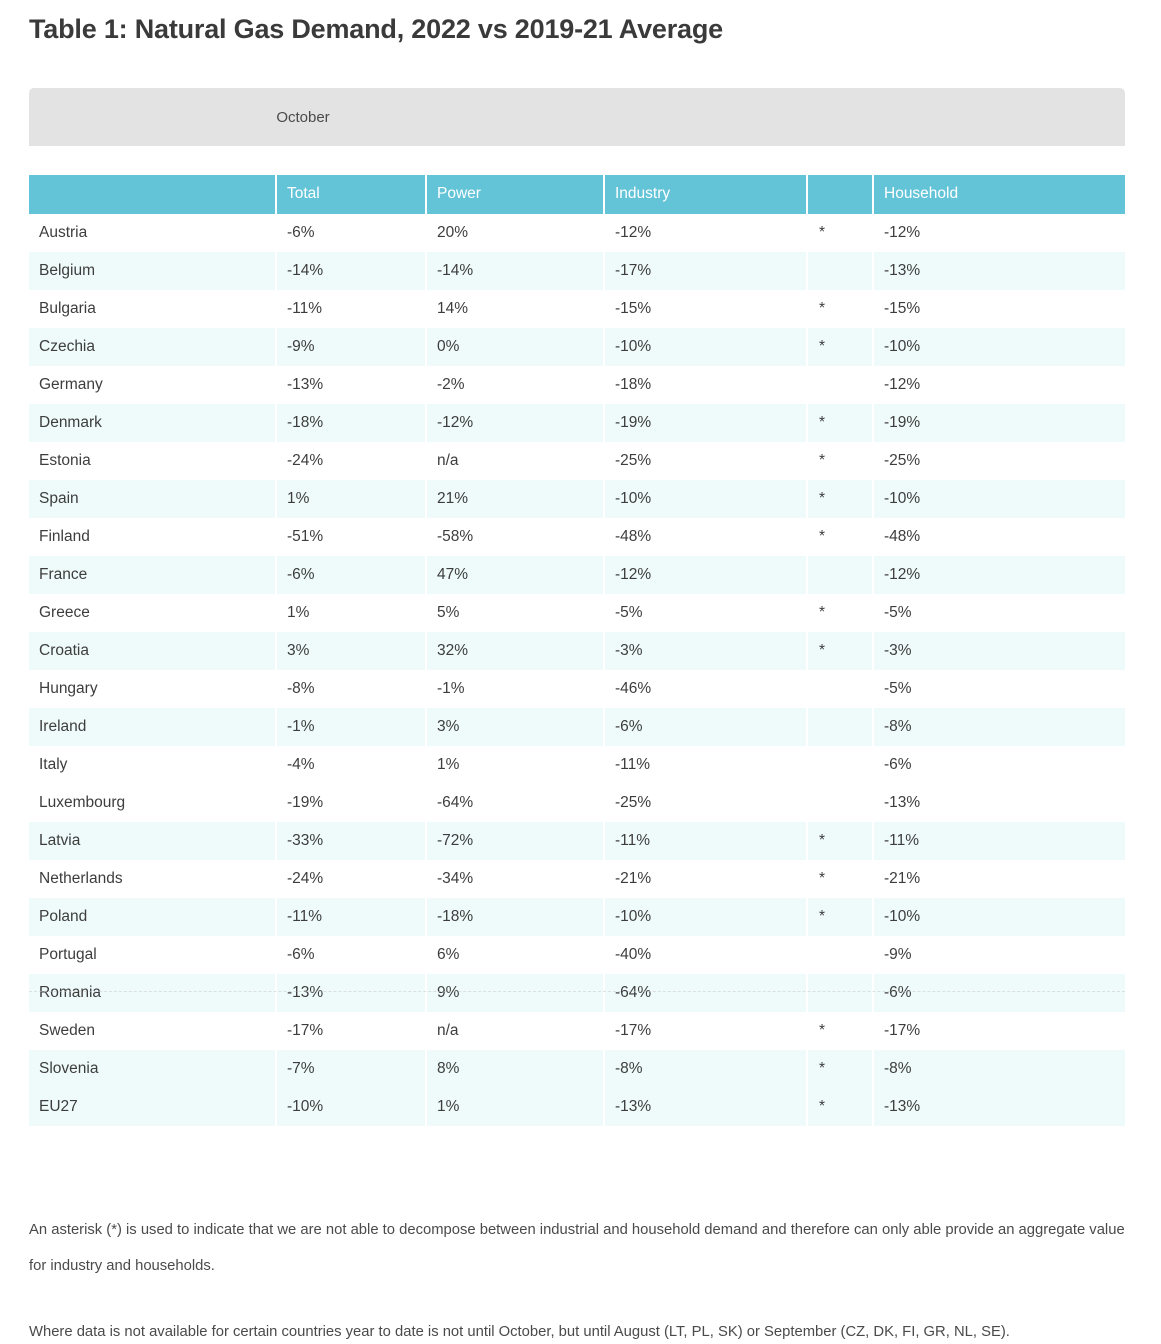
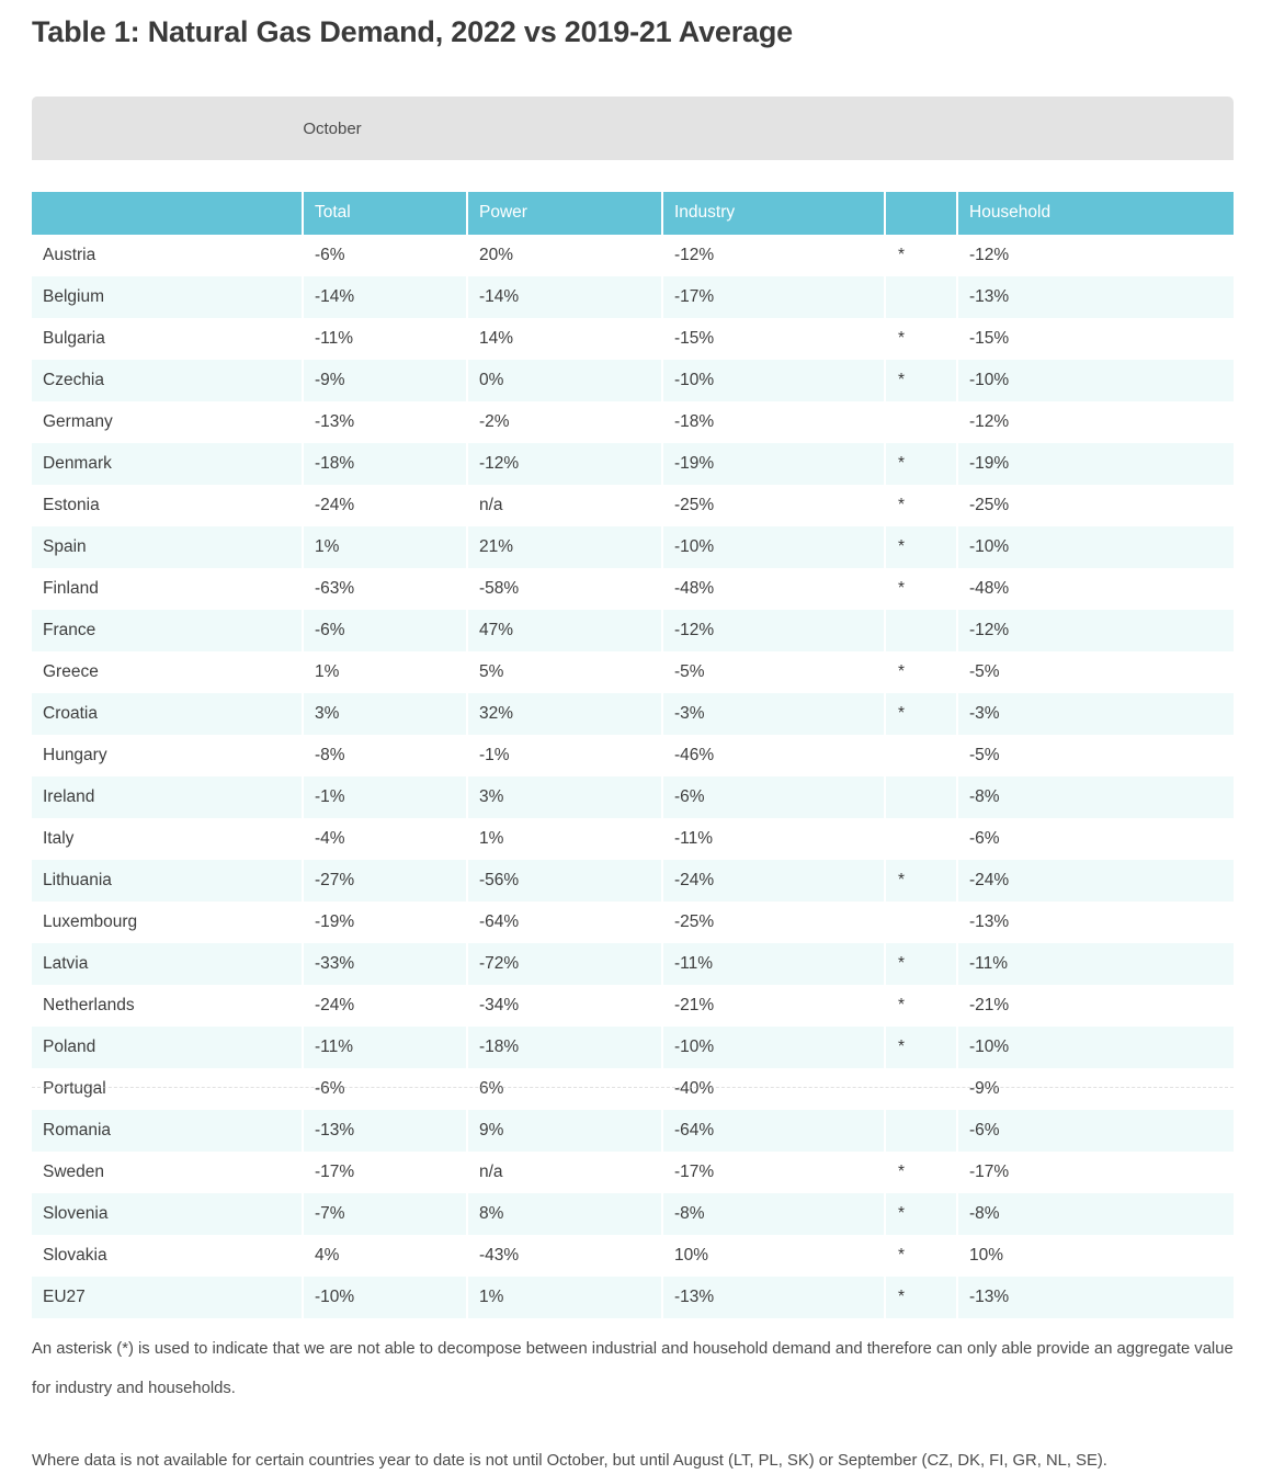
  Table 1: Natural Gas Demand, 2022 vs 2019-21 Average
  October
  	Total	Power	Industry		Household
  Austria	-6%	20%	-12%	*	-12%
  Belgium	-14%	-14%	-17%		-13%
  Bulgaria	-11%	14%	-15%	*	-15%
  Czechia	-9%	0%	-10%	*	-10%
  Germany	-13%	-2%	-18%		-12%
  Denmark	-18%	-12%	-19%	*	-19%
  Estonia	-24%	n/a	-25%	*	-25%
  Spain	1%	21%	-10%	*	-10%
- Finland	-51%	-58%	-48%	*	-48%
+ Finland	-63%	-58%	-48%	*	-48%
  France	-6%	47%	-12%		-12%
  Greece	1%	5%	-5%	*	-5%
  Croatia	3%	32%	-3%	*	-3%
  Hungary	-8%	-1%	-46%		-5%
  Ireland	-1%	3%	-6%		-8%
  Italy	-4%	1%	-11%		-6%
+ Lithuania	-27%	-56%	-24%	*	-24%
  Luxembourg	-19%	-64%	-25%		-13%
  Latvia	-33%	-72%	-11%	*	-11%
  Netherlands	-24%	-34%	-21%	*	-21%
  Poland	-11%	-18%	-10%	*	-10%
  Portugal	-6%	6%	-40%		-9%
  Romania	-13%	9%	-64%		-6%
  Sweden	-17%	n/a	-17%	*	-17%
  Slovenia	-7%	8%	-8%	*	-8%
+ Slovakia	4%	-43%	10%	*	10%
  EU27	-10%	1%	-13%	*	-13%
  An asterisk (*) is used to indicate that we are not able to decompose between industrial and household demand and therefore can only able provide an aggregate value for industry and households.
  Where data is not available for certain countries year to date is not until October, but until August (LT, PL, SK) or September (CZ, DK, FI, GR, NL, SE).
